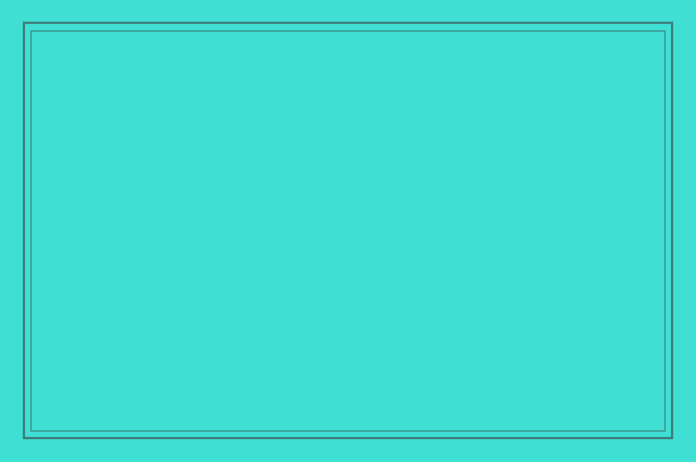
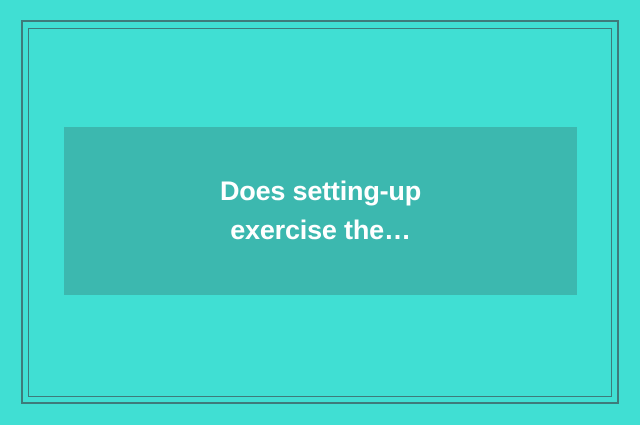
+ Does setting-up
+ exercise the…
